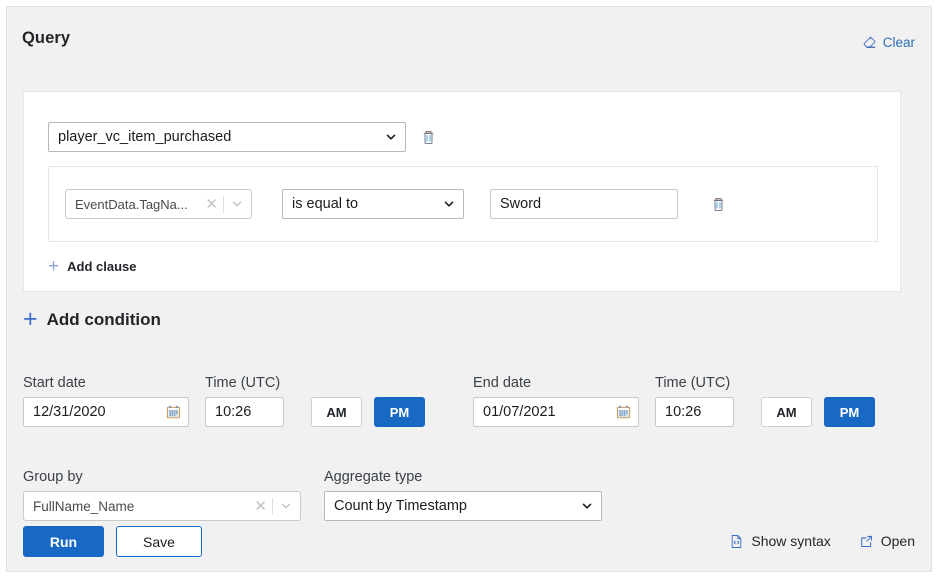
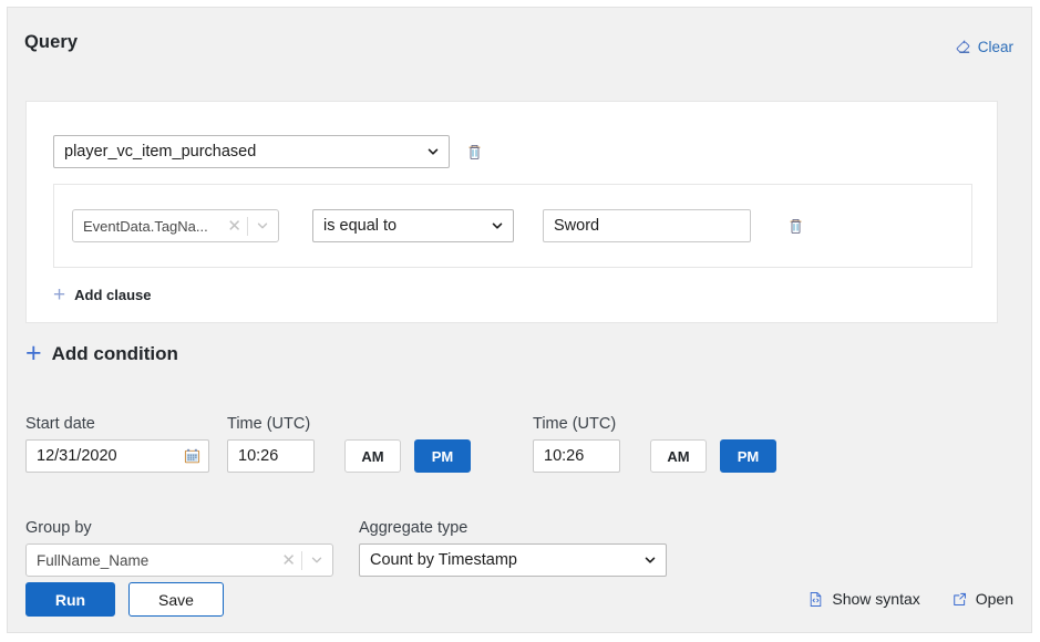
  Query
  Clear
  player_vc_item_purchased
  EventData.TagNa...
  ✕
  is equal to
  Sword
  +
  Add clause
  +
  Add condition
  Start date
  12/31/2020
  Time (UTC)
  10:26
  AM
  PM
- End date
- 01/07/2021
  Time (UTC)
  10:26
  AM
  PM
  Group by
  FullName_Name
  ✕
  Aggregate type
  Count by Timestamp
  Run
  Save
  Show syntax
  Open
